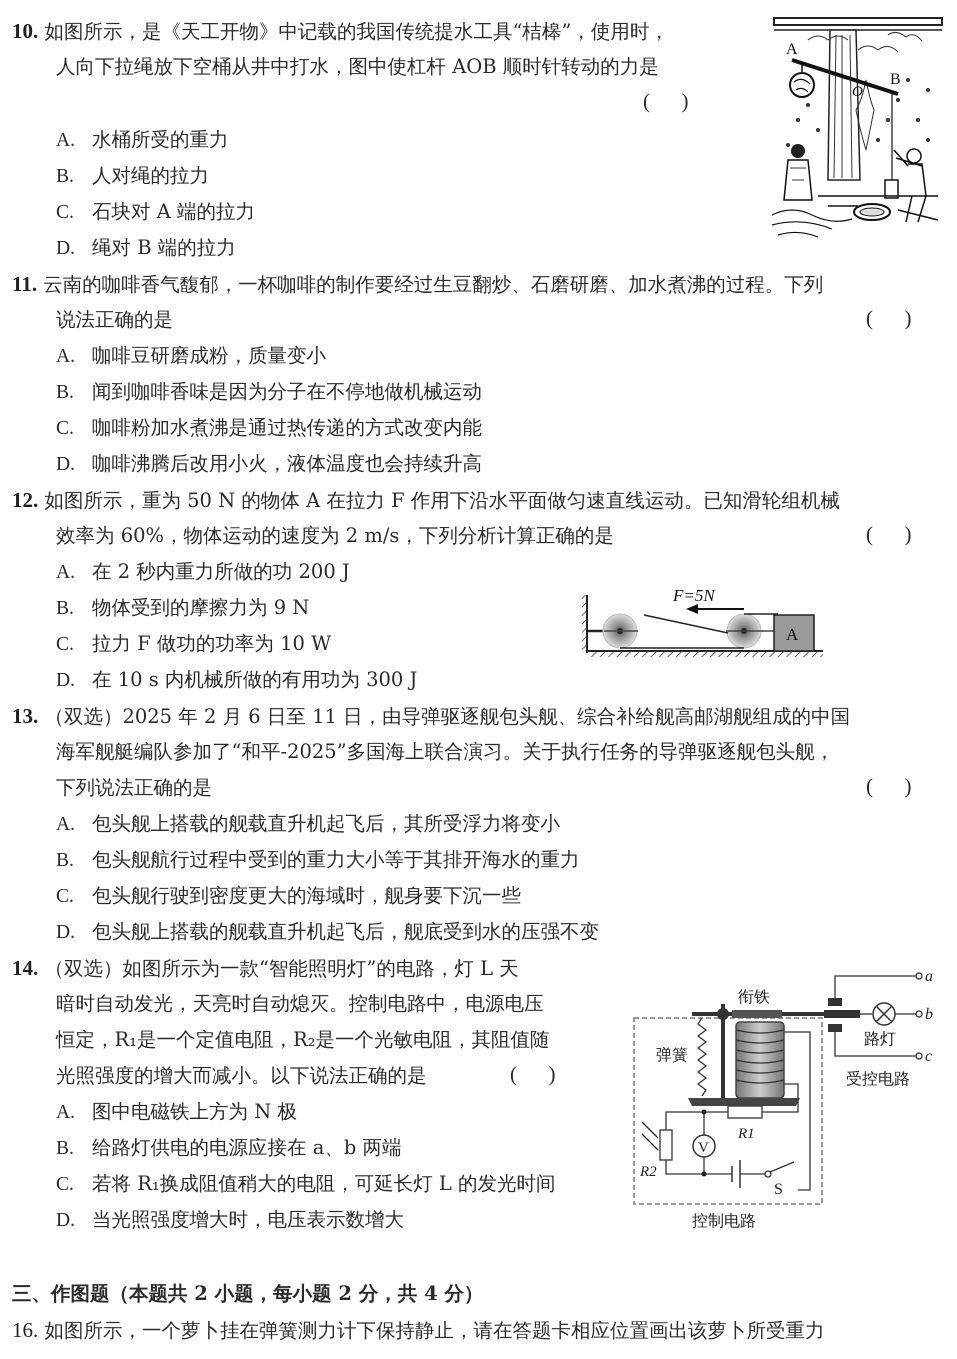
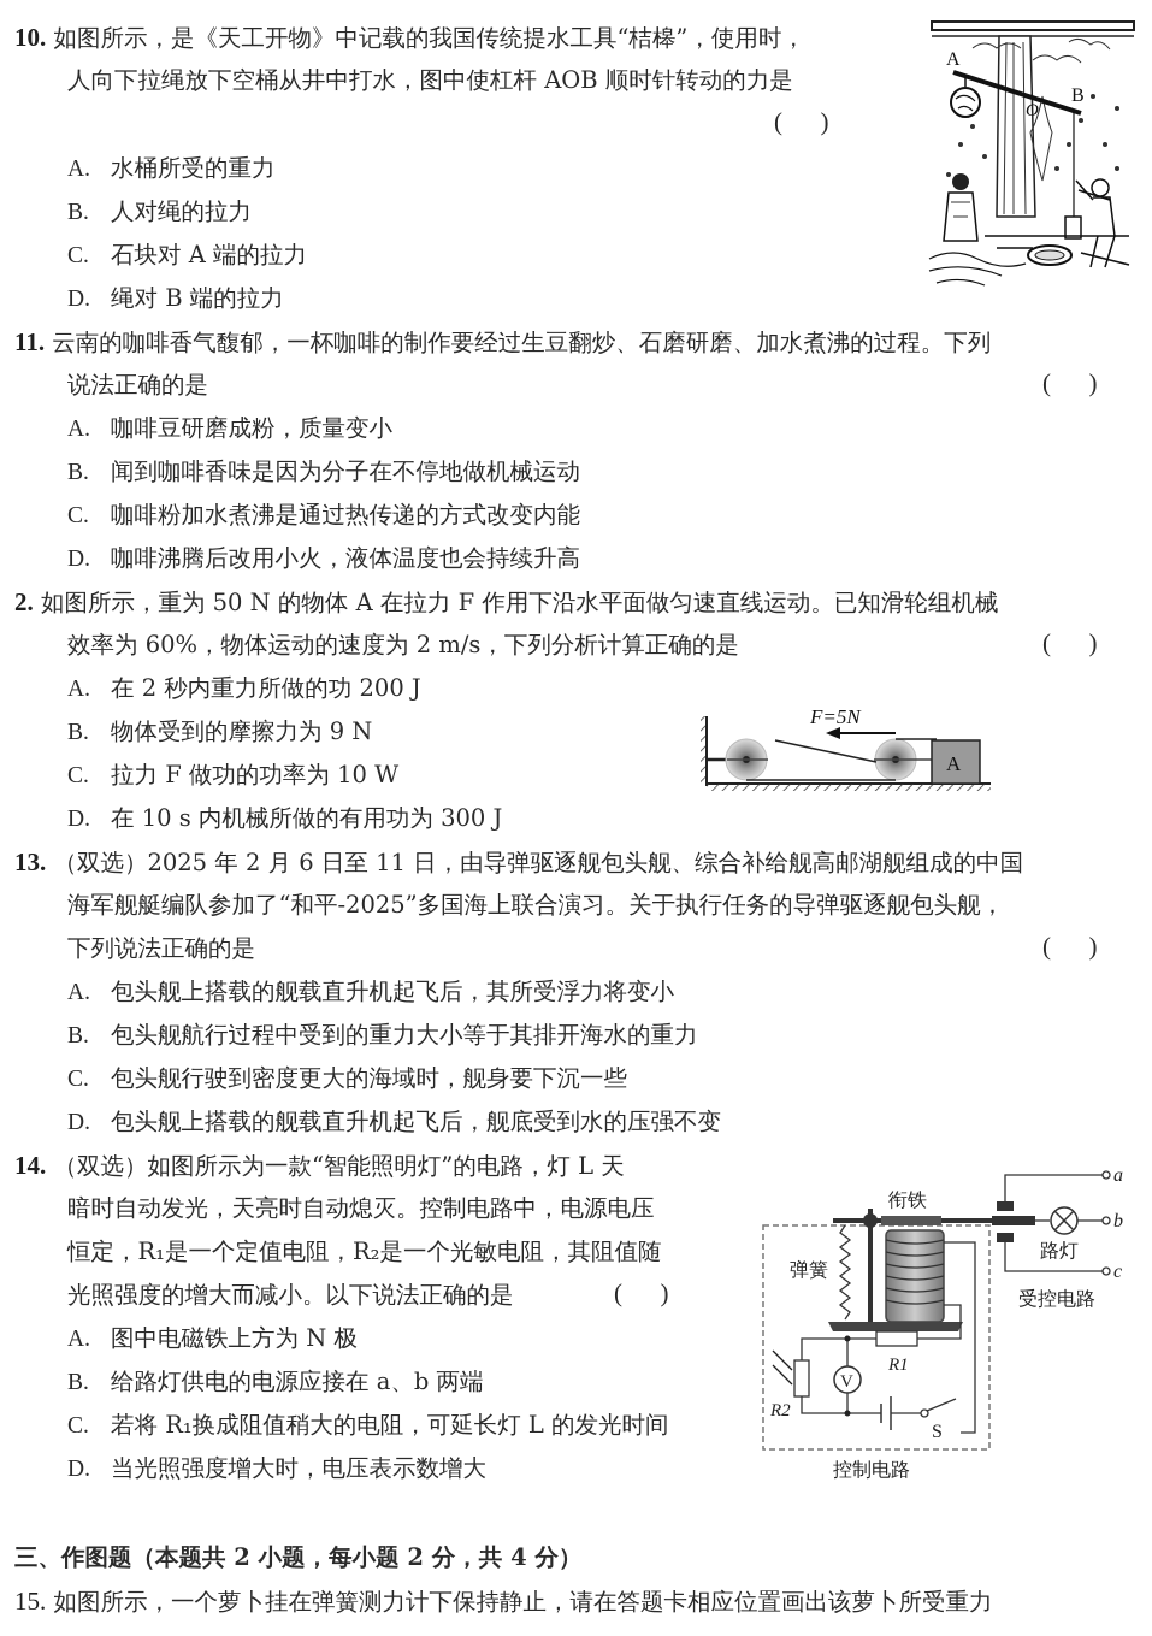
  10. 如图所示，是《天工开物》中记载的我国传统提水工具“桔槔”，使用时，
  人向下拉绳放下空桶从井中打水，图中使杠杆 AOB 顺时针转动的力是
  ( )
  A. 水桶所受的重力
  B. 人对绳的拉力
  C. 石块对 A 端的拉力
  D. 绳对 B 端的拉力
  A
  O
  B
  11. 云南的咖啡香气馥郁，一杯咖啡的制作要经过生豆翻炒、石磨研磨、加水煮沸的过程。下列
  说法正确的是
  ( )
  A. 咖啡豆研磨成粉，质量变小
  B. 闻到咖啡香味是因为分子在不停地做机械运动
  C. 咖啡粉加水煮沸是通过热传递的方式改变内能
  D. 咖啡沸腾后改用小火，液体温度也会持续升高
- 12. 如图所示，重为 50 N 的物体 A 在拉力 F 作用下沿水平面做匀速直线运动。已知滑轮组机械
+ 2. 如图所示，重为 50 N 的物体 A 在拉力 F 作用下沿水平面做匀速直线运动。已知滑轮组机械
  效率为 60%，物体运动的速度为 2 m/s，下列分析计算正确的是
  ( )
  A. 在 2 秒内重力所做的功 200 J
  B. 物体受到的摩擦力为 9 N
  C. 拉力 F 做功的功率为 10 W
  D. 在 10 s 内机械所做的有用功为 300 J
  F=5N
  A
  13. （双选）2025 年 2 月 6 日至 11 日，由导弹驱逐舰包头舰、综合补给舰高邮湖舰组成的中国
  海军舰艇编队参加了“和平-2025”多国海上联合演习。关于执行任务的导弹驱逐舰包头舰，
  下列说法正确的是
  ( )
  A. 包头舰上搭载的舰载直升机起飞后，其所受浮力将变小
  B. 包头舰航行过程中受到的重力大小等于其排开海水的重力
  C. 包头舰行驶到密度更大的海域时，舰身要下沉一些
  D. 包头舰上搭载的舰载直升机起飞后，舰底受到水的压强不变
  14. （双选）如图所示为一款“智能照明灯”的电路，灯 L 天
  暗时自动发光，天亮时自动熄灭。控制电路中，电源电压
  恒定，R₁是一个定值电阻，R₂是一个光敏电阻，其阻值随
  光照强度的增大而减小。以下说法正确的是
  ( )
  A. 图中电磁铁上方为 N 极
  B. 给路灯供电的电源应接在 a、b 两端
  C. 若将 R₁换成阻值稍大的电阻，可延长灯 L 的发光时间
  D. 当光照强度增大时，电压表示数增大
  衔铁
  弹簧
  路灯
  a
  b
  c
  受控电路
  R1
  R2
  V
  S
  控制电路
  三、作图题（本题共 2 小题，每小题 2 分，共 4 分）
- 16. 如图所示，一个萝卜挂在弹簧测力计下保持静止，请在答题卡相应位置画出该萝卜所受重力
+ 15. 如图所示，一个萝卜挂在弹簧测力计下保持静止，请在答题卡相应位置画出该萝卜所受重力
